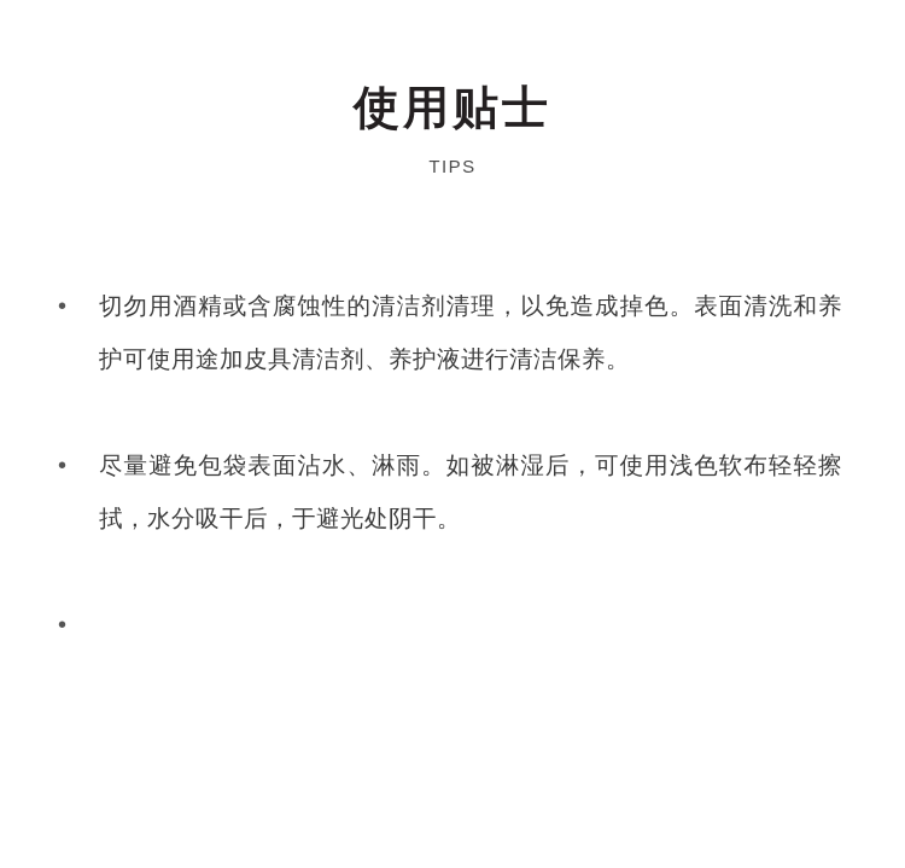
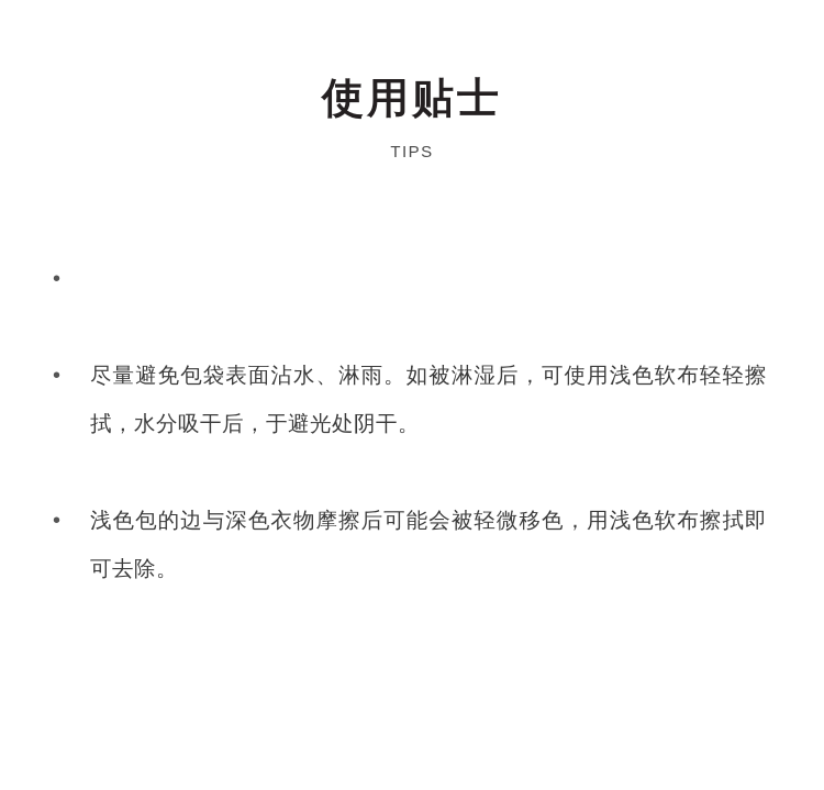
  使用贴士
  TIPS
  •
- 切勿用酒精或含腐蚀性的清洁剂清理，以免造成掉色。表面清洗和养护可使用途加皮具清洁剂、养护液进行清洁保养。
  •
  尽量避免包袋表面沾水、淋雨。如被淋湿后，可使用浅色软布轻轻擦拭，水分吸干后，于避光处阴干。
  •
+ 浅色包的边与深色衣物摩擦后可能会被轻微移色，用浅色软布擦拭即可去除。
